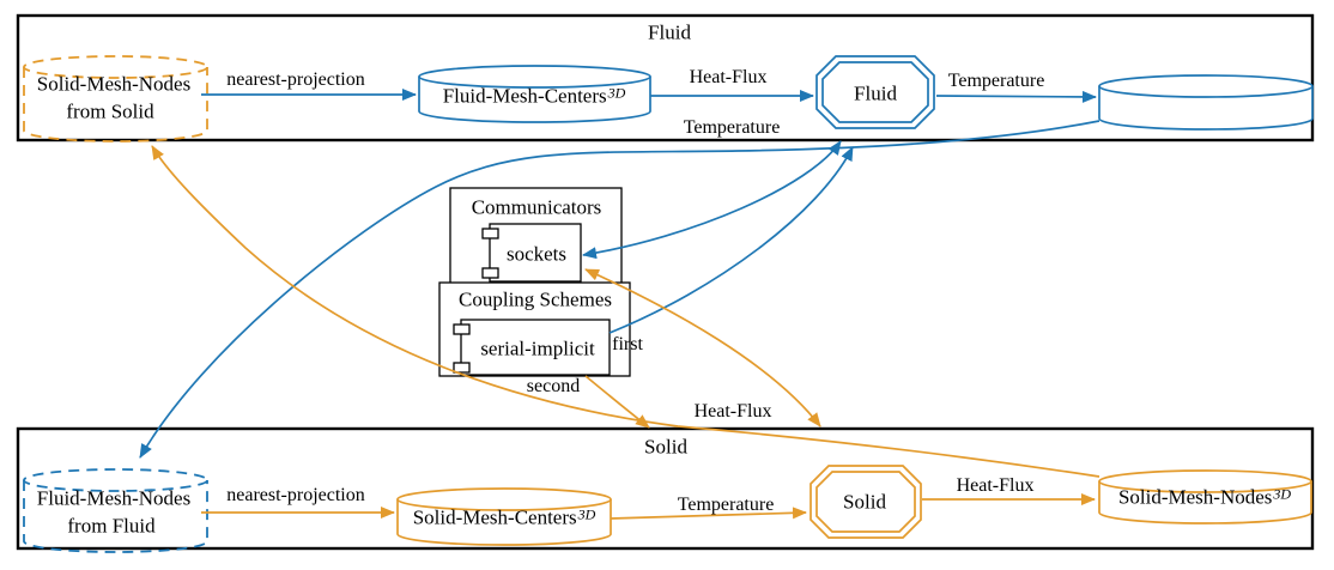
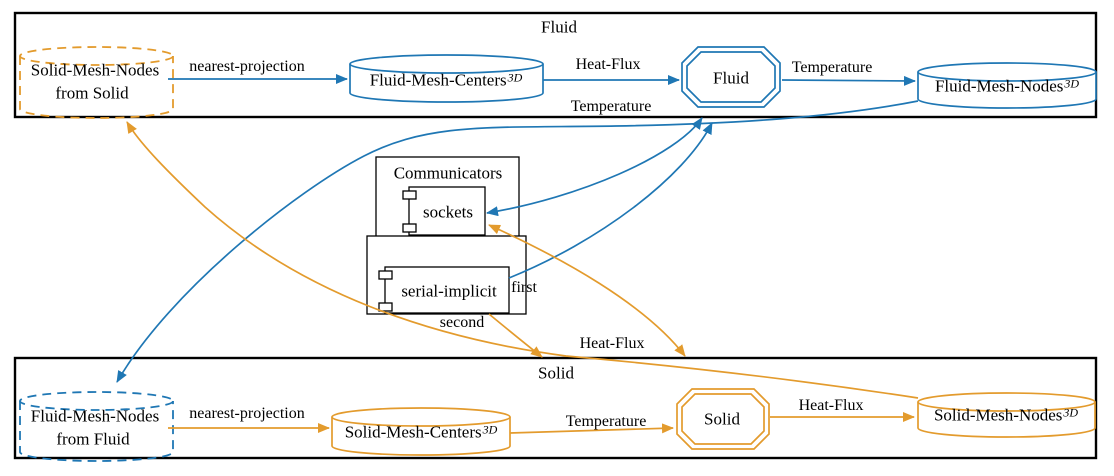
  Fluid
  Solid-Mesh-Nodes
  from Solid
  nearest-projection
  Fluid-Mesh-Centers3D
  Heat-Flux
  Fluid
  Temperature
+ Fluid-Mesh-Nodes3D
  Temperature
  Communicators
  sockets
- Coupling Schemes
  serial-implicit
  first
  second
  Heat-Flux
  Solid
  Fluid-Mesh-Nodes
  from Fluid
  nearest-projection
  Solid-Mesh-Centers3D
  Temperature
  Solid
  Heat-Flux
  Solid-Mesh-Nodes3D
